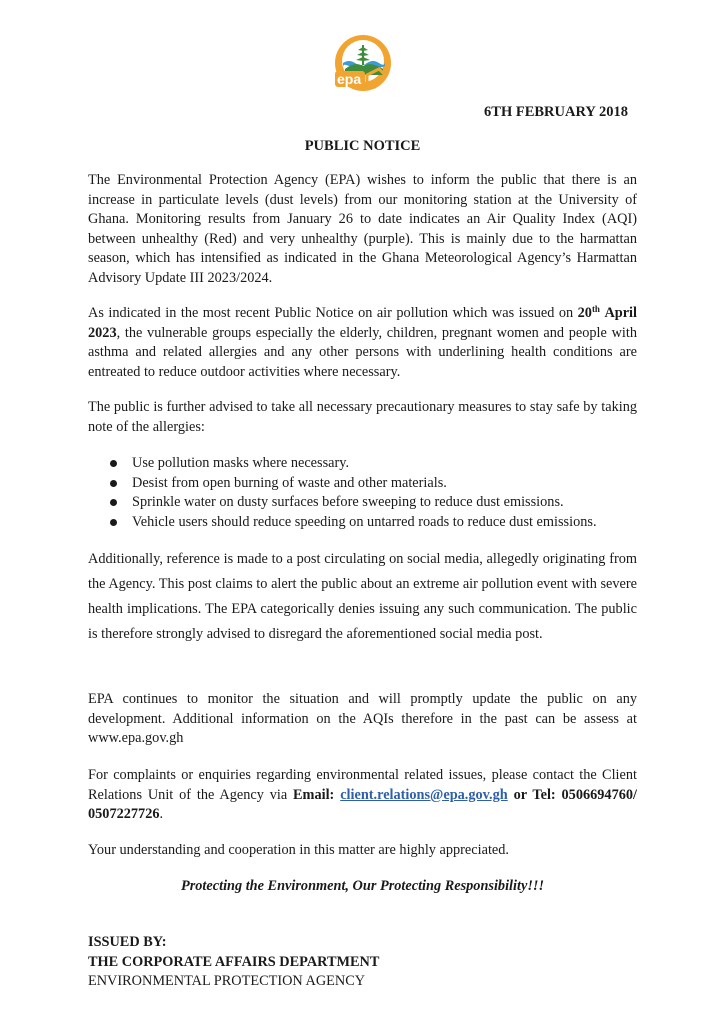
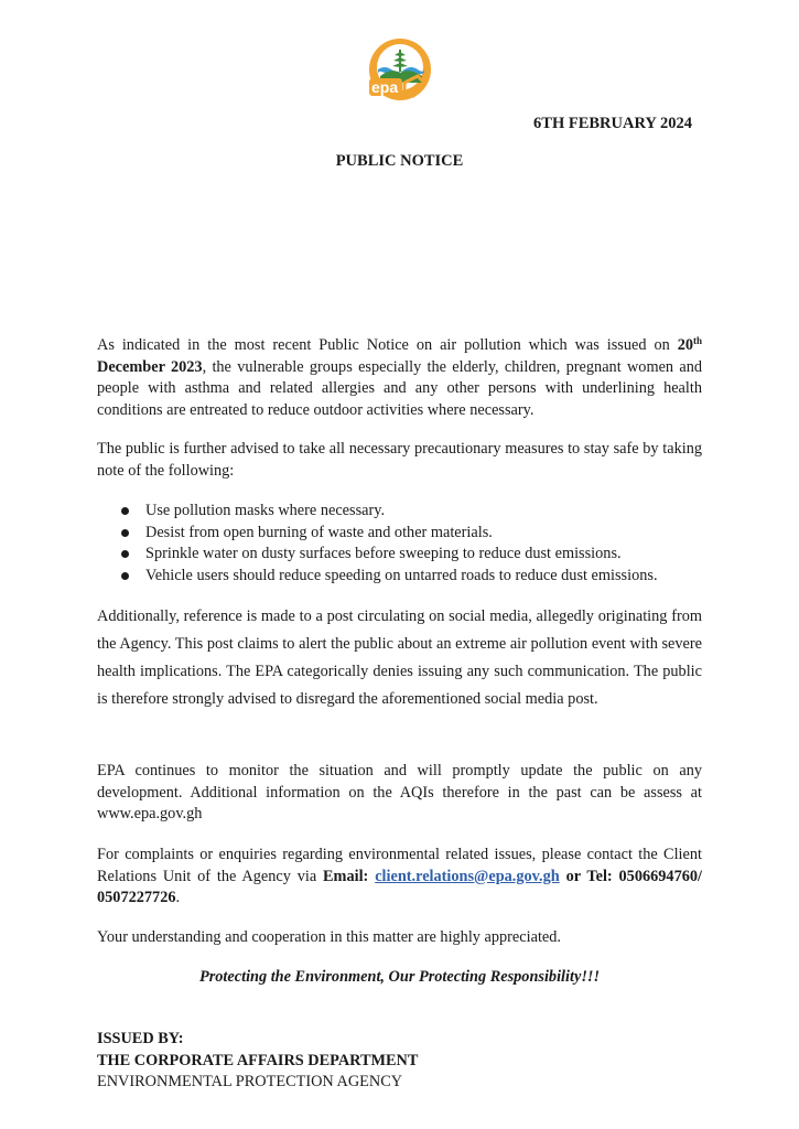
  epa
- 6TH FEBRUARY 2018
+ 6TH FEBRUARY 2024
  PUBLIC NOTICE
- The Environmental Protection Agency (EPA) wishes to inform the public that there is an increase in particulate levels (dust levels) from our monitoring station at the University of Ghana. Monitoring results from January 26 to date indicates an Air Quality Index (AQI) between unhealthy (Red) and very unhealthy (purple). This is mainly due to the harmattan season, which has intensified as indicated in the Ghana Meteorological Agency’s Harmattan Advisory Update III 2023/2024.
- As indicated in the most recent Public Notice on air pollution which was issued on 20th April 2023, the vulnerable groups especially the elderly, children, pregnant women and people with asthma and related allergies and any other persons with underlining health conditions are entreated to reduce outdoor activities where necessary.
+ As indicated in the most recent Public Notice on air pollution which was issued on 20th December 2023, the vulnerable groups especially the elderly, children, pregnant women and people with asthma and related allergies and any other persons with underlining health conditions are entreated to reduce outdoor activities where necessary.
- The public is further advised to take all necessary precautionary measures to stay safe by taking note of the allergies:
+ The public is further advised to take all necessary precautionary measures to stay safe by taking note of the following:
  Use pollution masks where necessary.
  Desist from open burning of waste and other materials.
  Sprinkle water on dusty surfaces before sweeping to reduce dust emissions.
  Vehicle users should reduce speeding on untarred roads to reduce dust emissions.
  Additionally, reference is made to a post circulating on social media, allegedly originating from the Agency. This post claims to alert the public about an extreme air pollution event with severe health implications. The EPA categorically denies issuing any such communication. The public is therefore strongly advised to disregard the aforementioned social media post.
  EPA continues to monitor the situation and will promptly update the public on any development. Additional information on the AQIs therefore in the past can be assess at www.epa.gov.gh
  For complaints or enquiries regarding environmental related issues, please contact the Client Relations Unit of the Agency via Email: client.relations@epa.gov.gh or Tel: 0506694760/ 0507227726.
  Your understanding and cooperation in this matter are highly appreciated.
  Protecting the Environment, Our Protecting Responsibility!!!
  ISSUED BY:
  THE CORPORATE AFFAIRS DEPARTMENT
  ENVIRONMENTAL PROTECTION AGENCY
